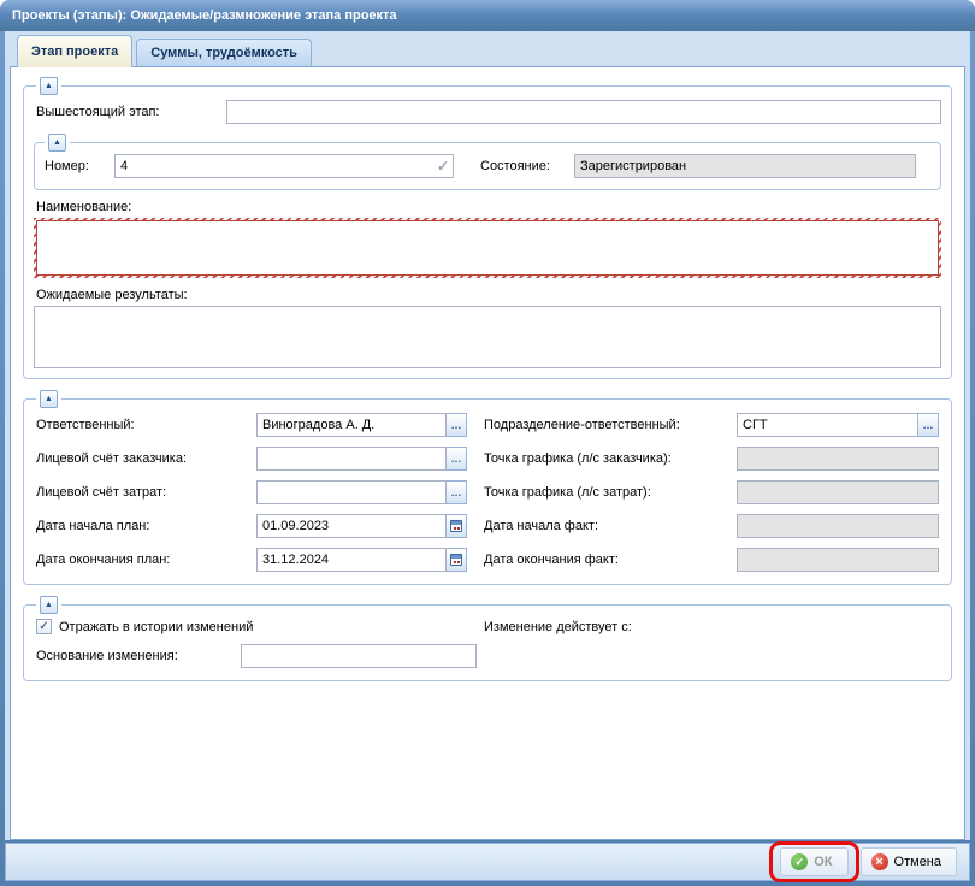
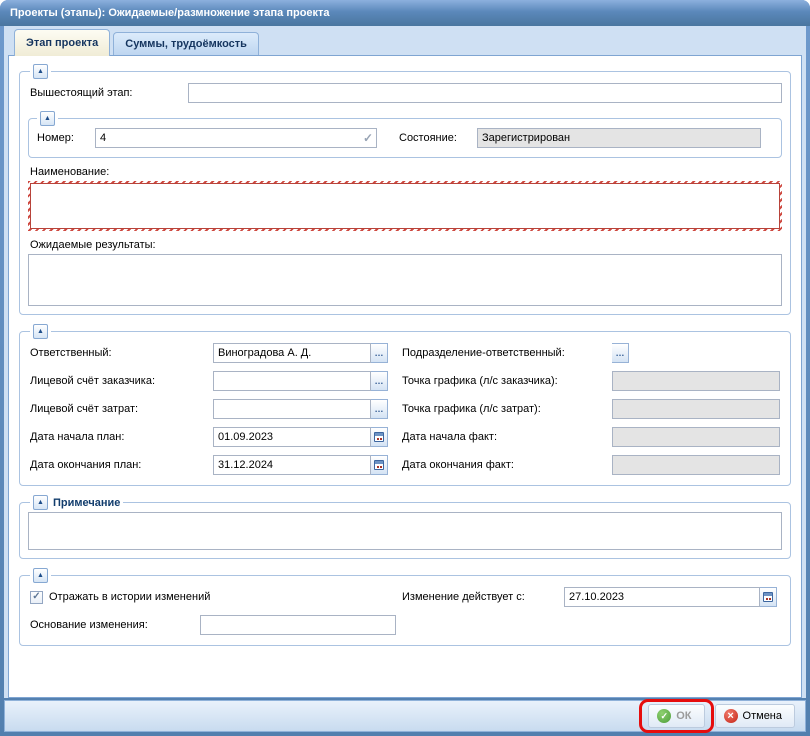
  Проекты (этапы): Ожидаемые/размножение этапа проекта
  Этап проекта
  Суммы, трудоёмкость
  Вышестоящий этап:
  Номер:
  4
  ✓
  Состояние:
  Зарегистрирован
  Наименование:
  Ожидаемые результаты:
  Ответственный:
  Виноградова А. Д.
  …
  Подразделение-ответственный:
- СГТ
  …
  Лицевой счёт заказчика:
  …
  Точка графика (л/с заказчика):
  Лицевой счёт затрат:
  …
  Точка графика (л/с затрат):
  Дата начала план:
  01.09.2023
  Дата начала факт:
  Дата окончания план:
  31.12.2024
  Дата окончания факт:
+ Примечание
  ✓
  Отражать в истории изменений
  Изменение действует с:
+ 27.10.2023
  Основание изменения:
  ✓
  ОК
  ×
  Отмена
